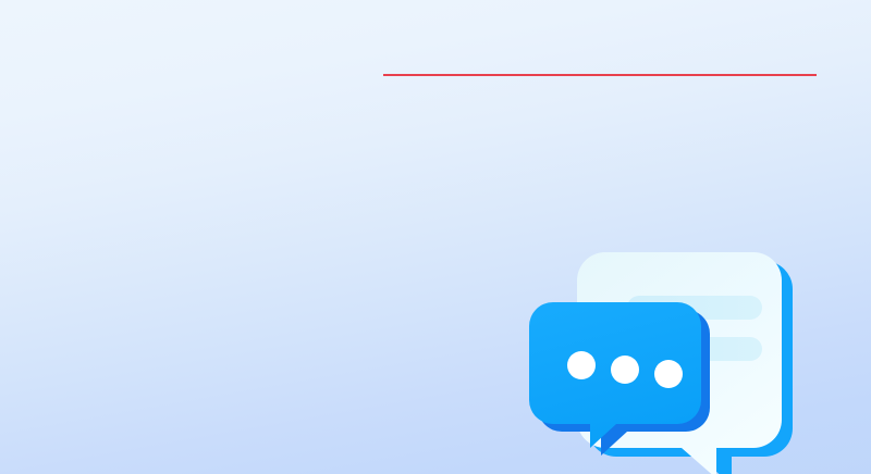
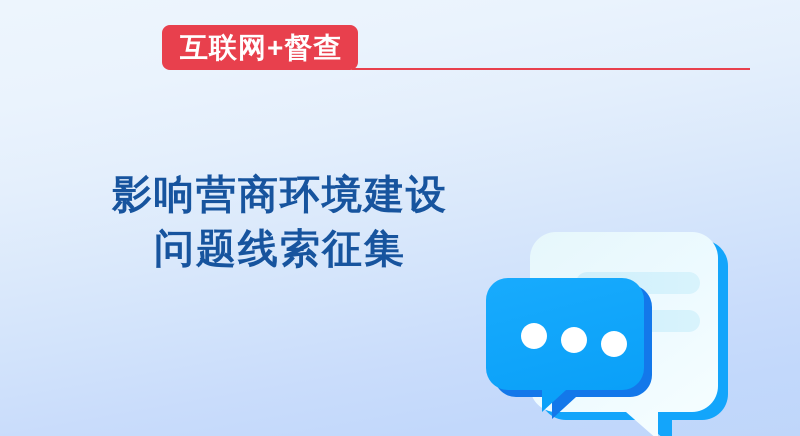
+ 互联网+督查
+ 影响营商环境建设
+ 问题线索征集
